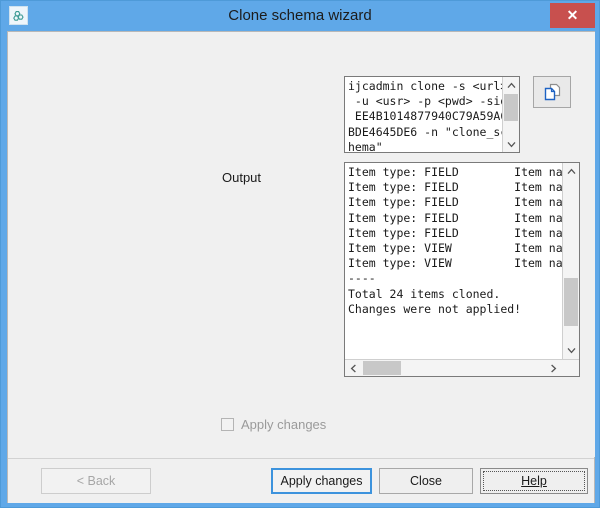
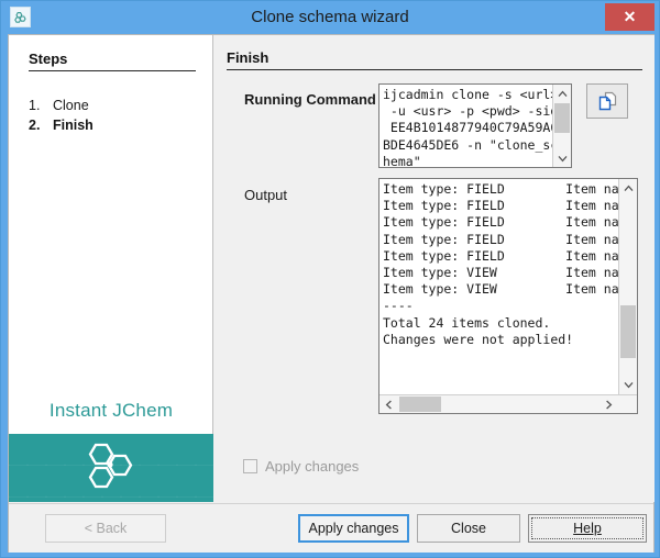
  Clone schema wizard
  ✕
+ Steps
+ 1. Clone
+ 2. Finish
+ Instant JChem
+ Finish
+ Running Command
  ijcadmin clone -s <url
  -u <usr> -p <pwd> -si
  EE4B1014877940C79A59A
  BDE4645DE6 -n "clone_s
  hema"
  Output
  Item type: FIELD Item na
  Item type: FIELD Item na
  Item type: FIELD Item na
  Item type: FIELD Item na
  Item type: FIELD Item na
  Item type: VIEW Item na
  Item type: VIEW Item na
  ----
  Total 24 items cloned.
  Changes were not applied!
  Apply changes
  < Back
  Apply changes
  Close
  Help
